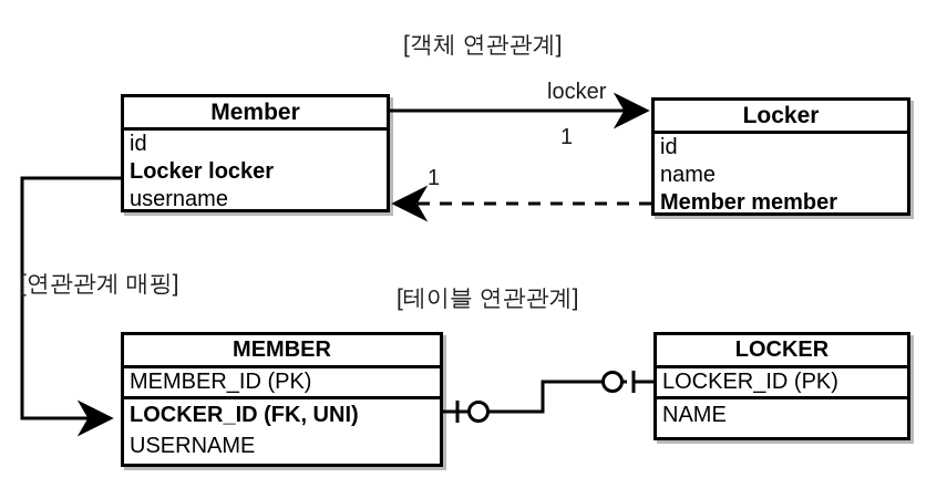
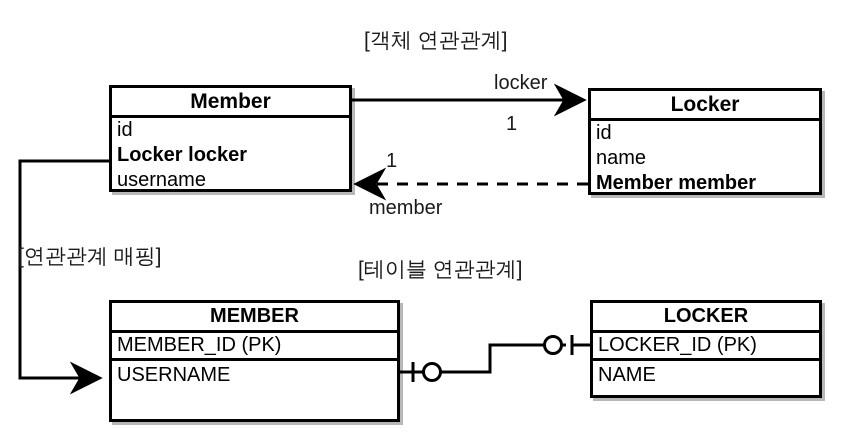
  [객체 연관관계]
  [연관관계 매핑]
  [테이블 연관관계]
  locker
  1
+ member
  1
  Member
  id
  Locker locker
  username
  Locker
  id
  name
  Member member
  MEMBER
  MEMBER_ID (PK)
- LOCKER_ID (FK, UNI)
  USERNAME
  LOCKER
  LOCKER_ID (PK)
  NAME
